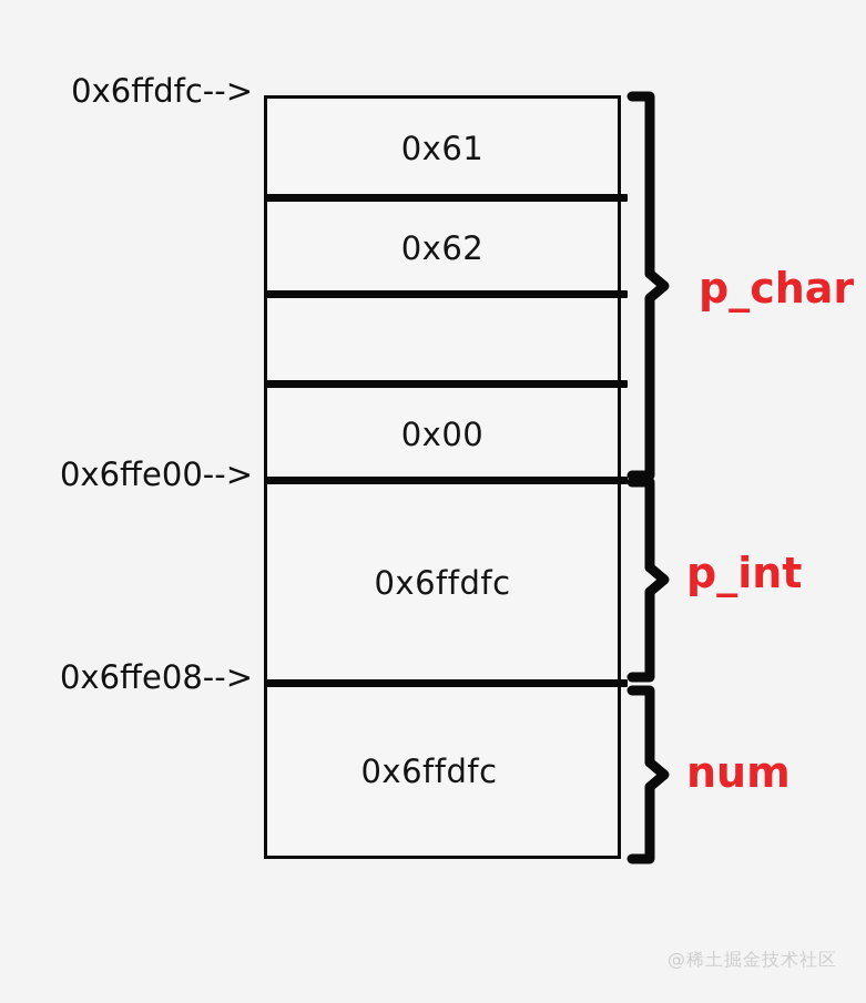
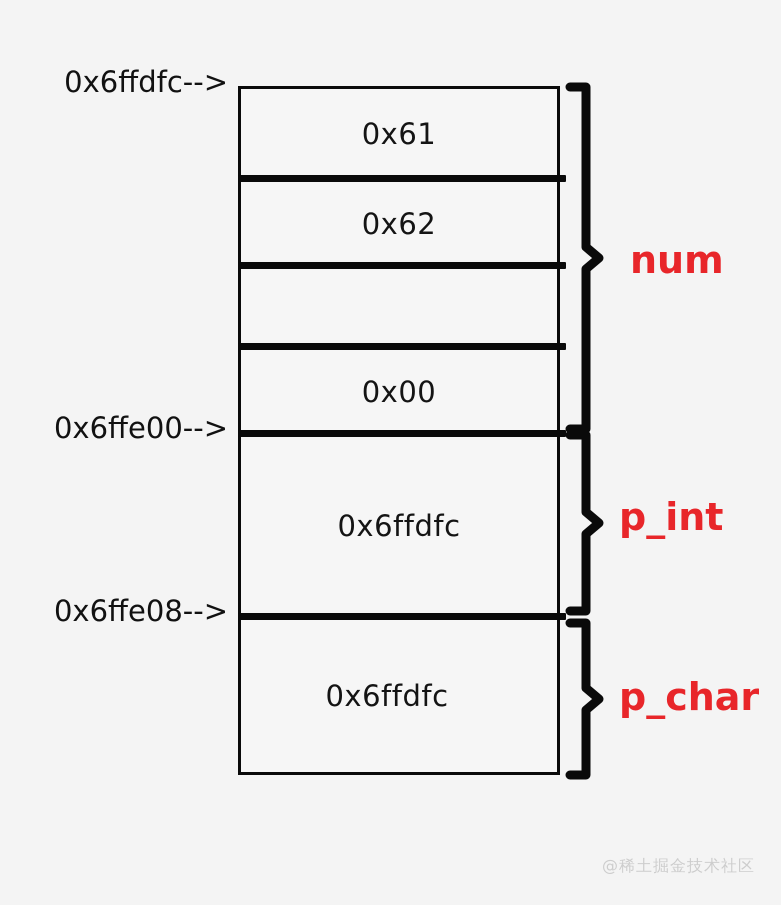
  0x6ffdfc-->
  0x6ffe00-->
  0x6ffe08-->
  0x61
  0x62
  0x00
  0x6ffdfc
  0x6ffdfc
- p_char
+ num
  p_int
- num
+ p_char
  @稀土掘金技术社区
